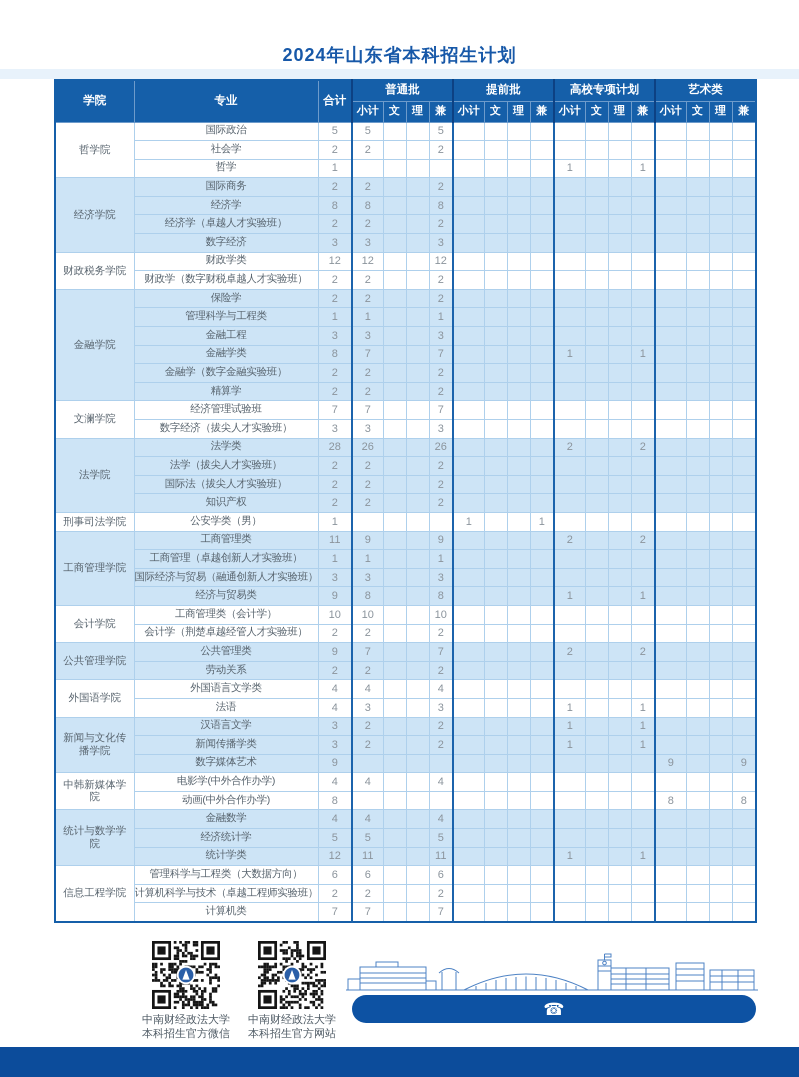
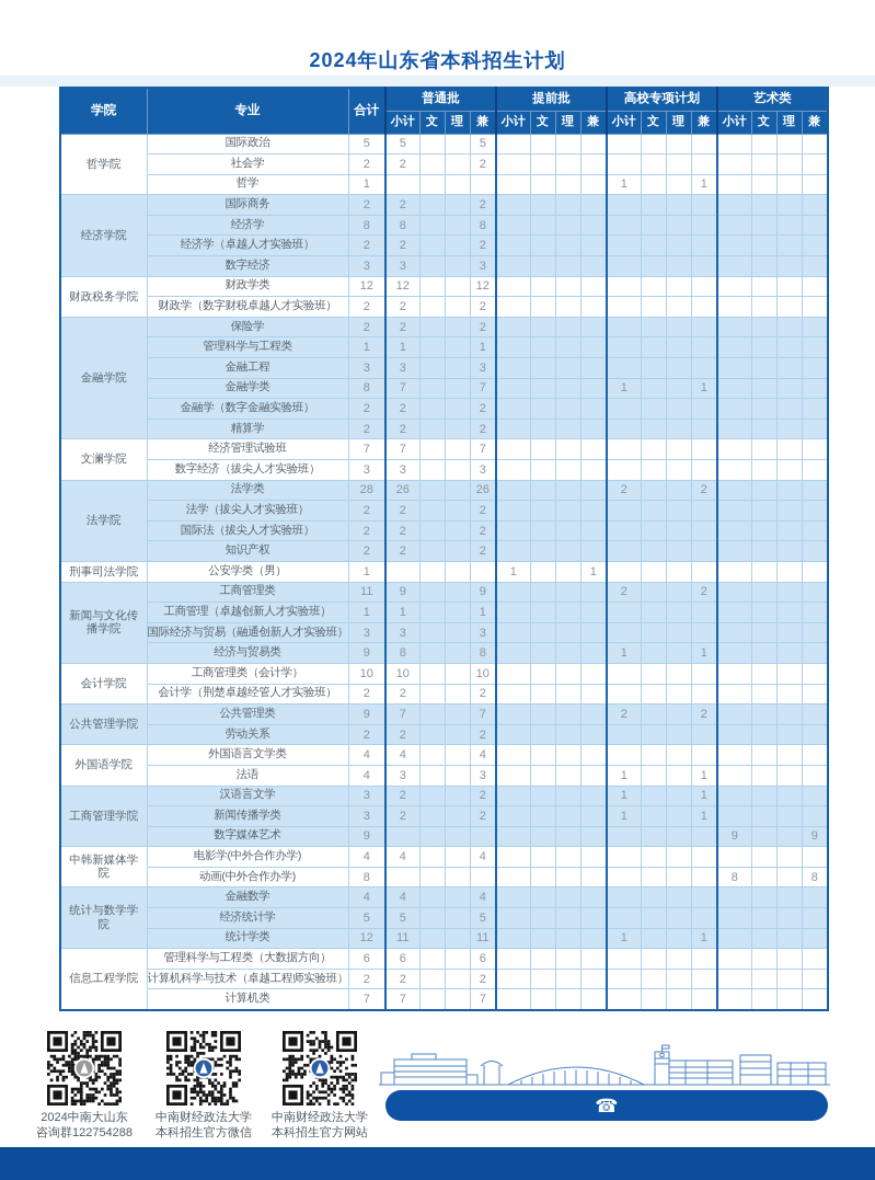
  2024年山东省本科招生计划
  学院	专业	合计	普通批	提前批	高校专项计划	艺术类
  小计	文	理	兼	小计	文	理	兼	小计	文	理	兼	小计	文	理	兼
  哲学院	国际政治	5	5			5
  社会学	2	2			2
  哲学	1									1			1
  经济学院	国际商务	2	2			2
  经济学	8	8			8
  经济学（卓越人才实验班）	2	2			2
  数字经济	3	3			3
  财政税务学院	财政学类	12	12			12
  财政学（数字财税卓越人才实验班）	2	2			2
  金融学院	保险学	2	2			2
  管理科学与工程类	1	1			1
  金融工程	3	3			3
  金融学类	8	7			7					1			1
  金融学（数字金融实验班）	2	2			2
  精算学	2	2			2
  文澜学院	经济管理试验班	7	7			7
  数字经济（拔尖人才实验班）	3	3			3
  法学院	法学类	28	26			26					2			2
  法学（拔尖人才实验班）	2	2			2
  国际法（拔尖人才实验班）	2	2			2
  知识产权	2	2			2
  刑事司法学院	公安学类（男）	1					1			1
- 工商管理学院	工商管理类	11	9			9					2			2
+ 新闻与文化传播学院	工商管理类	11	9			9					2			2
  工商管理（卓越创新人才实验班）	1	1			1
  国际经济与贸易（融通创新人才实验班）	3	3			3
  经济与贸易类	9	8			8					1			1
  会计学院	工商管理类（会计学）	10	10			10
  会计学（荆楚卓越经管人才实验班）	2	2			2
  公共管理学院	公共管理类	9	7			7					2			2
  劳动关系	2	2			2
  外国语学院	外国语言文学类	4	4			4
  法语	4	3			3					1			1
- 新闻与文化传播学院	汉语言文学	3	2			2					1			1
+ 工商管理学院	汉语言文学	3	2			2					1			1
  新闻传播学类	3	2			2					1			1
  数字媒体艺术	9													9			9
  中韩新媒体学院	电影学(中外合作办学)	4	4			4
  动画(中外合作办学)	8													8			8
  统计与数学学院	金融数学	4	4			4
  经济统计学	5	5			5
  统计学类	12	11			11					1			1
  信息工程学院	管理科学与工程类（大数据方向）	6	6			6
  计算机科学与技术（卓越工程师实验班）	2	2			2
  计算机类	7	7			7
+ 2024中南大山东
+ 咨询群122754288
  中南财经政法大学
  本科招生官方微信
  中南财经政法大学
  本科招生官方网站
  ☎
